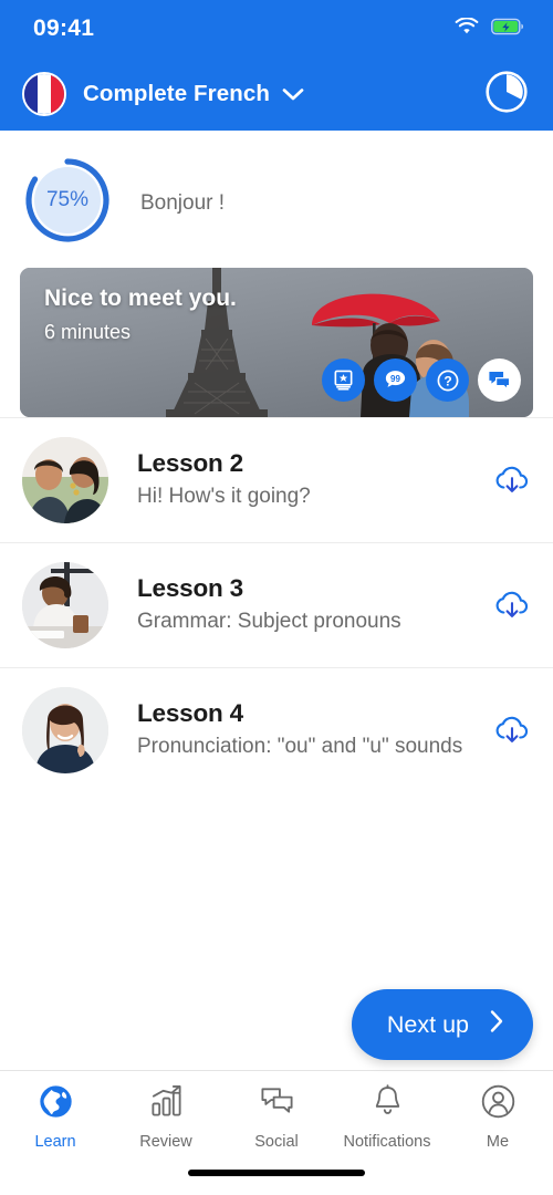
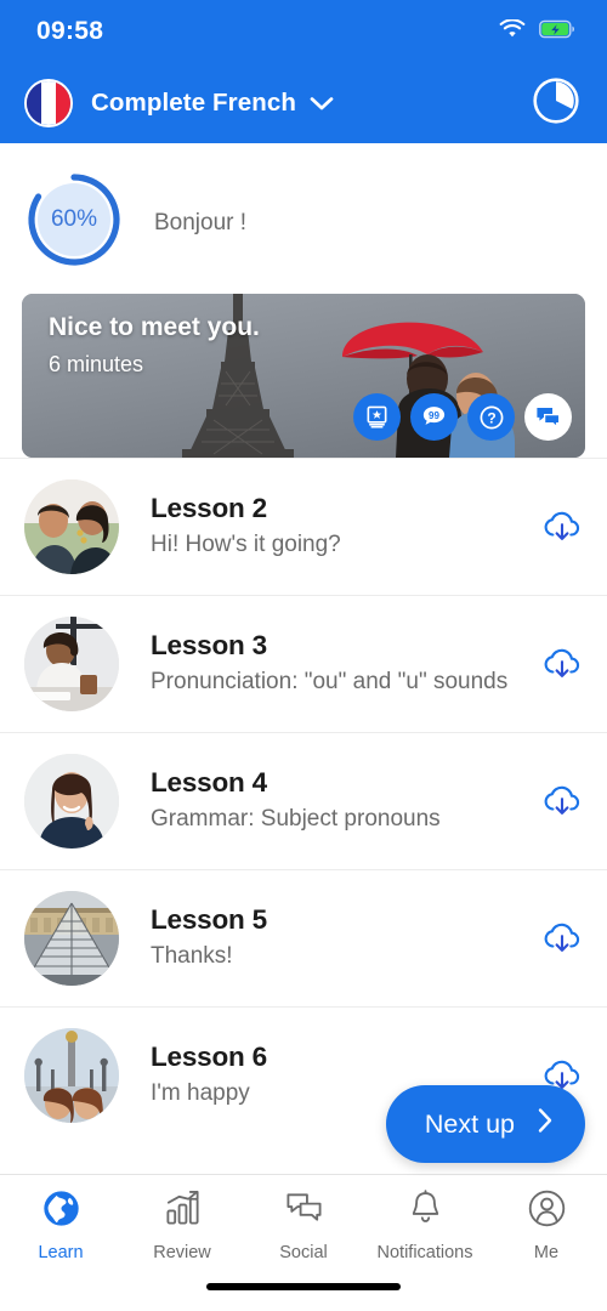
- 09:41
+ 09:58
  Complete French
- 75%
+ 60%
  Bonjour !
  Nice to meet you.
  6 minutes
  99
  ?
  Lesson 2
  Hi! How's it going?
  Lesson 3
- Grammar: Subject pronouns
+ Pronunciation: "ou" and "u" sounds
  Lesson 4
- Pronunciation: "ou" and "u" sounds
+ Grammar: Subject pronouns
+ Lesson 5
+ Thanks!
+ Lesson 6
+ I'm happy
  Next up
  Learn
  Review
  Social
  Notifications
  Me
